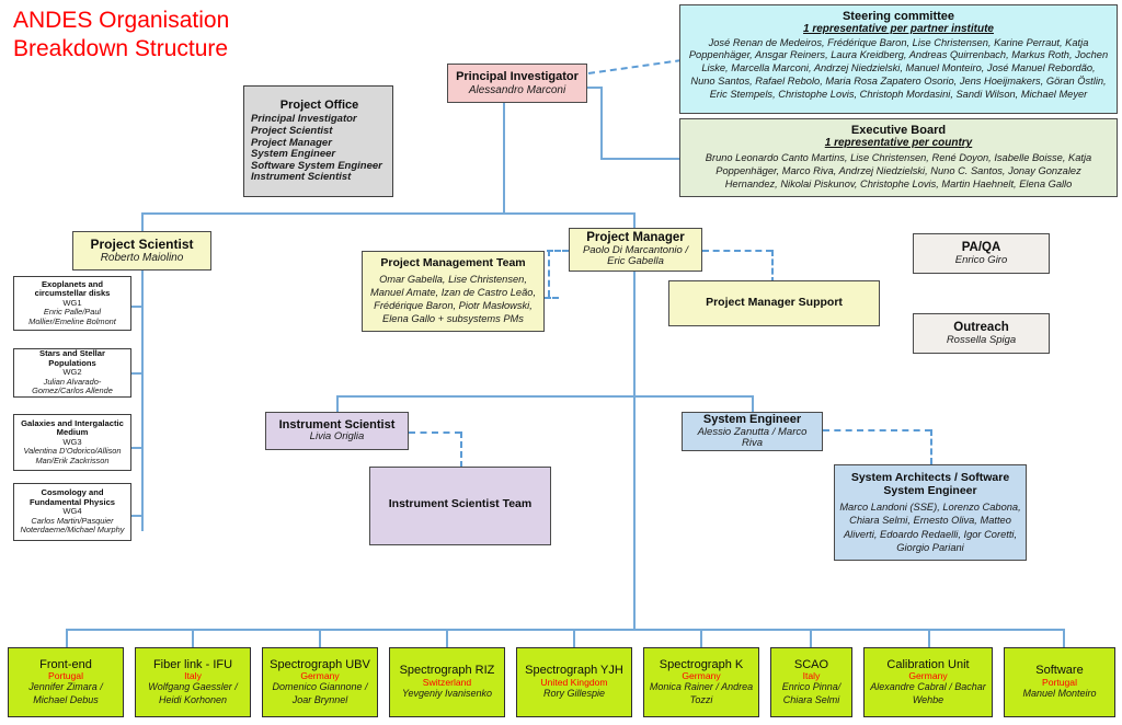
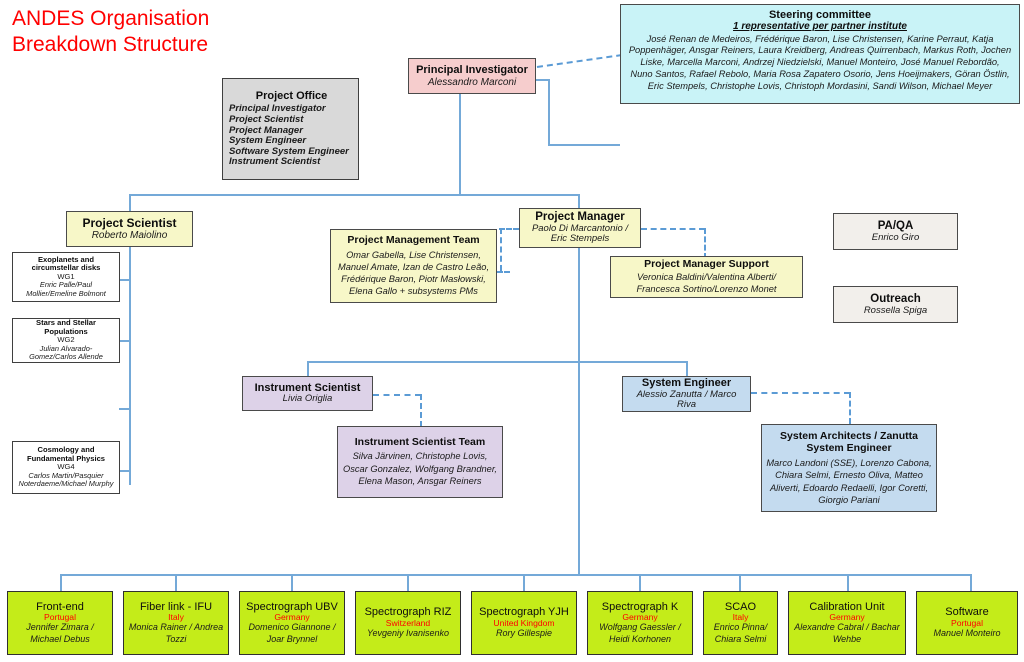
  ANDES Organisation Breakdown Structure
  Project Office
  Principal Investigator
  Project Scientist
  Project Manager
  System Engineer
  Software System Engineer
  Instrument Scientist
  Principal Investigator
  Alessandro Marconi
  Steering committee
  1 representative per partner institute
  José Renan de Medeiros, Frédérique Baron, Lise Christensen, Karine Perraut, Katja Poppenhäger, Ansgar Reiners, Laura Kreidberg, Andreas Quirrenbach, Markus Roth, Jochen Liske, Marcella Marconi, Andrzej Niedzielski, Manuel Monteiro, José Manuel Rebordão, Nuno Santos, Rafael Rebolo, Maria Rosa Zapatero Osorio, Jens Hoeijmakers, Göran Östlin, Eric Stempels, Christophe Lovis, Christoph Mordasini, Sandi Wilson, Michael Meyer
- Executive Board
- 1 representative per country
- Bruno Leonardo Canto Martins, Lise Christensen, René Doyon, Isabelle Boisse, Katja Poppenhäger, Marco Riva, Andrzej Niedzielski, Nuno C. Santos, Jonay Gonzalez Hernandez, Nikolai Piskunov, Christophe Lovis, Martin Haehnelt, Elena Gallo
  Project Scientist
  Roberto Maiolino
  Exoplanets and circumstellar disks
  WG1
  Enric Palle/Paul Mollier/Emeline Bolmont
  Stars and Stellar Populations
  WG2
  Julian Alvarado-Gomez/Carlos Allende
- Galaxies and Intergalactic Medium
- WG3
- Valentina D'Odorico/Allison Man/Erik Zackrisson
  Cosmology and Fundamental Physics
  WG4
  Carlos Martin/Pasquier Noterdaeme/Michael Murphy
  Project Manager
- Paolo Di Marcantonio / Eric Gabella
+ Paolo Di Marcantonio / Eric Stempels
  Project Management Team
  Omar Gabella, Lise Christensen, Manuel Amate, Izan de Castro Leão, Frédérique Baron, Piotr Masłowski, Elena Gallo + subsystems PMs
  Project Manager Support
+ Veronica Baldini/Valentina Alberti/ Francesca Sortino/Lorenzo Monet
  PA/QA
  Enrico Giro
  Outreach
  Rossella Spiga
  Instrument Scientist
  Livia Origlia
  Instrument Scientist Team
+ Silva Järvinen, Christophe Lovis, Oscar Gonzalez, Wolfgang Brandner, Elena Mason, Ansgar Reiners
  System Engineer
  Alessio Zanutta / Marco Riva
- System Architects / Software System Engineer
+ System Architects / Zanutta System Engineer
  Marco Landoni (SSE), Lorenzo Cabona, Chiara Selmi, Ernesto Oliva, Matteo Aliverti, Edoardo Redaelli, Igor Coretti, Giorgio Pariani
  Front-end
  Portugal
  Jennifer Zimara / Michael Debus
  Fiber link - IFU
  Italy
- Wolfgang Gaessler / Heidi Korhonen
+ Monica Rainer / Andrea Tozzi
  Spectrograph UBV
  Germany
  Domenico Giannone / Joar Brynnel
  Spectrograph RIZ
  Switzerland
  Yevgeniy Ivanisenko
  Spectrograph YJH
  United Kingdom
  Rory Gillespie
  Spectrograph K
  Germany
- Monica Rainer / Andrea Tozzi
+ Wolfgang Gaessler / Heidi Korhonen
  SCAO
  Italy
  Enrico Pinna/ Chiara Selmi
  Calibration Unit
  Germany
  Alexandre Cabral / Bachar Wehbe
  Software
  Portugal
  Manuel Monteiro
